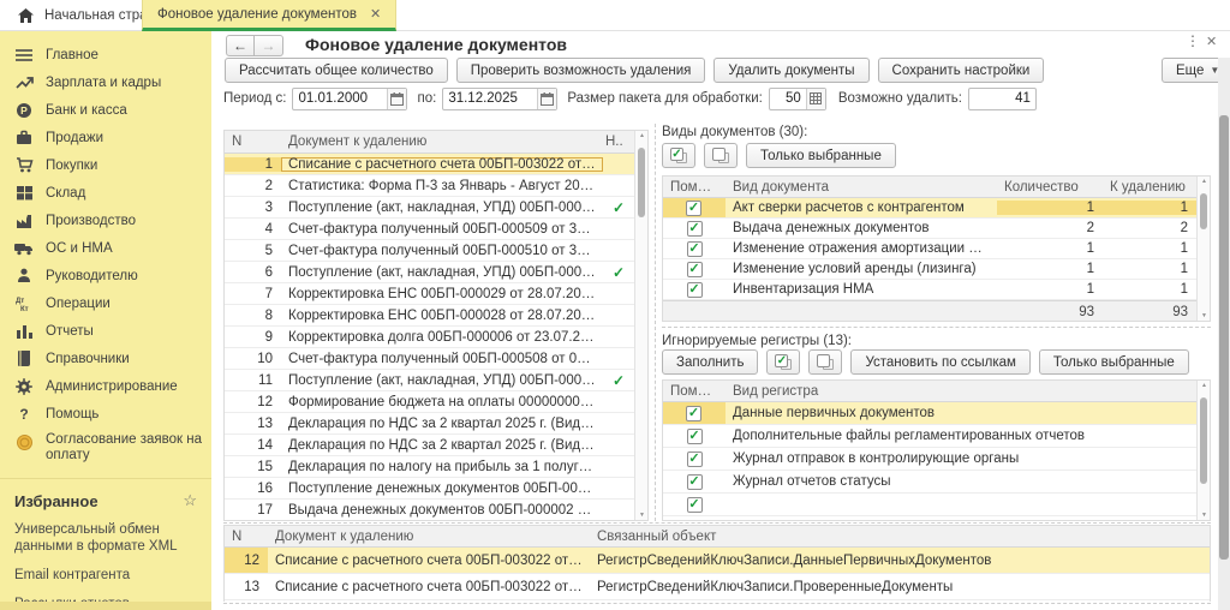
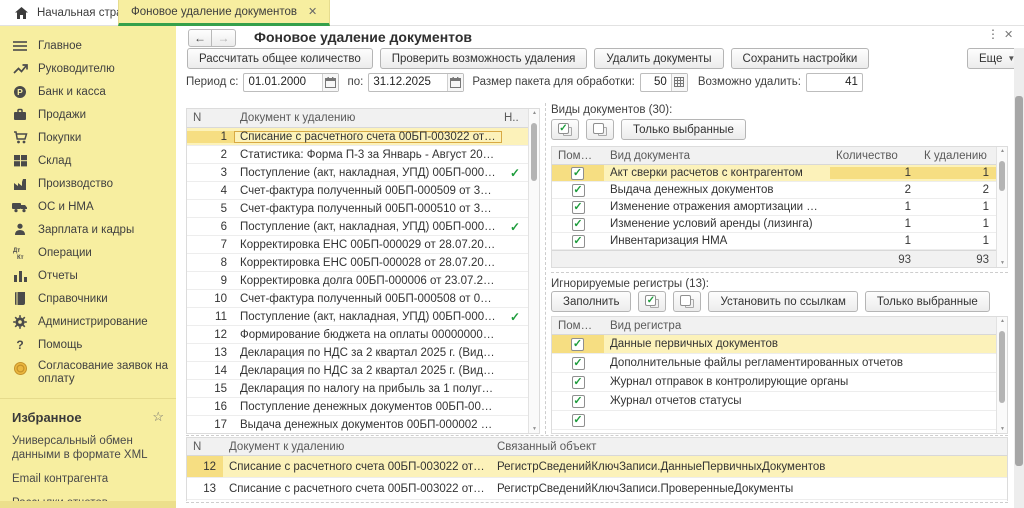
  Начальная стр
  Фоновое удаление документов
  ✕
  Главное
- Зарплата и кадры
+ Руководителю
  P
  Банк и касса
  Продажи
  Покупки
  Склад
  Производство
  ОС и НМА
- Руководителю
+ Зарплата и кадры
  Операции
  Отчеты
  Справочники
  Администрирование
  ?
  Помощь
  Согласование заявок на оплату
  Избранное
  ☆
  Универсальный обмен данными в формате XML
  Email контрагента
  ←
  →
  Фоновое удаление документов
  ⋮
  ✕
  Рассчитать общее количество
  Проверить возможность удаления
  Удалить документы
  Сохранить настройки
  Еще
  ▼
  Период с:
  01.01.2000
  по:
  31.12.2025
  Размер пакета для обработки:
  50
  Возможно удалить:
  41
  N
  Документ к удалению
  Н..
  1
  Списание с расчетного счета 00БП-003022 от 08.
  2
  Статистика: Форма П-3 за Январь - Август 2025 г
  3
  Поступление (акт, накладная, УПД) 00БП-000733
  ✓
  4
  Счет-фактура полученный 00БП-000509 от 31.07
  5
  Счет-фактура полученный 00БП-000510 от 31.07
  6
  Поступление (акт, накладная, УПД) 00БП-000732
  ✓
  7
  Корректировка ЕНС 00БП-000029 от 28.07.2025
  8
  Корректировка ЕНС 00БП-000028 от 28.07.2025
  9
  Корректировка долга 00БП-000006 от 23.07.2025
  10
  Счет-фактура полученный 00БП-000508 от 01.07
  11
  Поступление (акт, накладная, УПД) 00БП-000731
  ✓
  12
  Формирование бюджета на оплаты 00000000001
  13
  Декларация по НДС за 2 квартал 2025 г. (Вид: К/
  14
  Декларация по НДС за 2 квартал 2025 г. (Вид: К/
  15
  Декларация по налогу на прибыль за 1 полугоди
  16
  Поступление денежных документов 00БП-00000
  17
  Выдача денежных документов 00БП-000002 от 2
  Виды документов (30):
  ✓
  Только выбранные
  Пометка
  Вид документа
  Количество
  К удалению
  ✓
  Акт сверки расчетов с контрагентом
  1
  1
  ✓
  Выдача денежных документов
  2
  2
  ✓
  Изменение отражения амортизации НМА
  1
  1
  ✓
  Изменение условий аренды (лизинга)
  1
  1
  ✓
  Инвентаризация НМА
  1
  1
  93
  93
  Игнорируемые регистры (13):
  Заполнить
  ✓
  Установить по ссылкам
  Только выбранные
  Пометка
  Вид регистра
  ✓
  Данные первичных документов
  ✓
  Дополнительные файлы регламентированных отчетов
  ✓
  Журнал отправок в контролирующие органы
  ✓
  Журнал отчетов статусы
  ✓
  N
  Документ к удалению
  Связанный объект
  12
  Списание с расчетного счета 00БП-003022 от 08.
  РегистрСведенийКлючЗаписи.ДанныеПервичныхДокументов
  13
  Списание с расчетного счета 00БП-003022 от 08.
  РегистрСведенийКлючЗаписи.ПроверенныеДокументы
